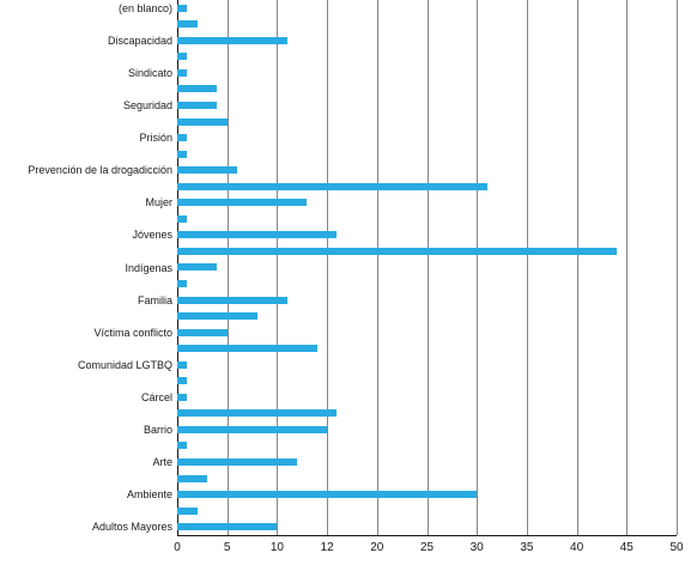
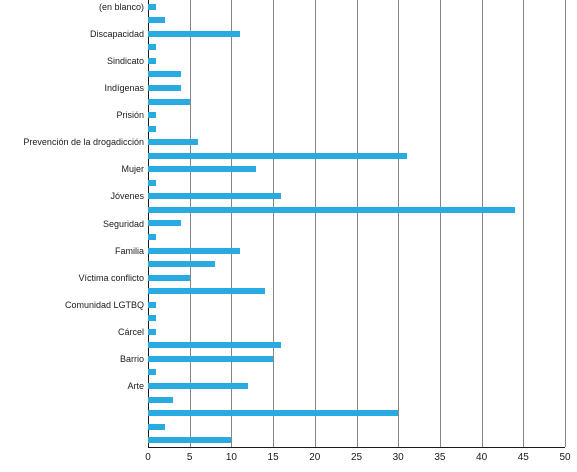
  (en blanco)
  Discapacidad
  Sindicato
- Seguridad
+ Indígenas
  Prisión
  Prevención de la drogadicción
  Mujer
  Jóvenes
- Indígenas
+ Seguridad
  Familia
  Víctima conflicto
  Comunidad LGTBQ
  Cárcel
  Barrio
  Arte
- Ambiente
- Adultos Mayores
  0
  5
  10
- 12
+ 15
  20
  25
  30
  35
  40
  45
  50
